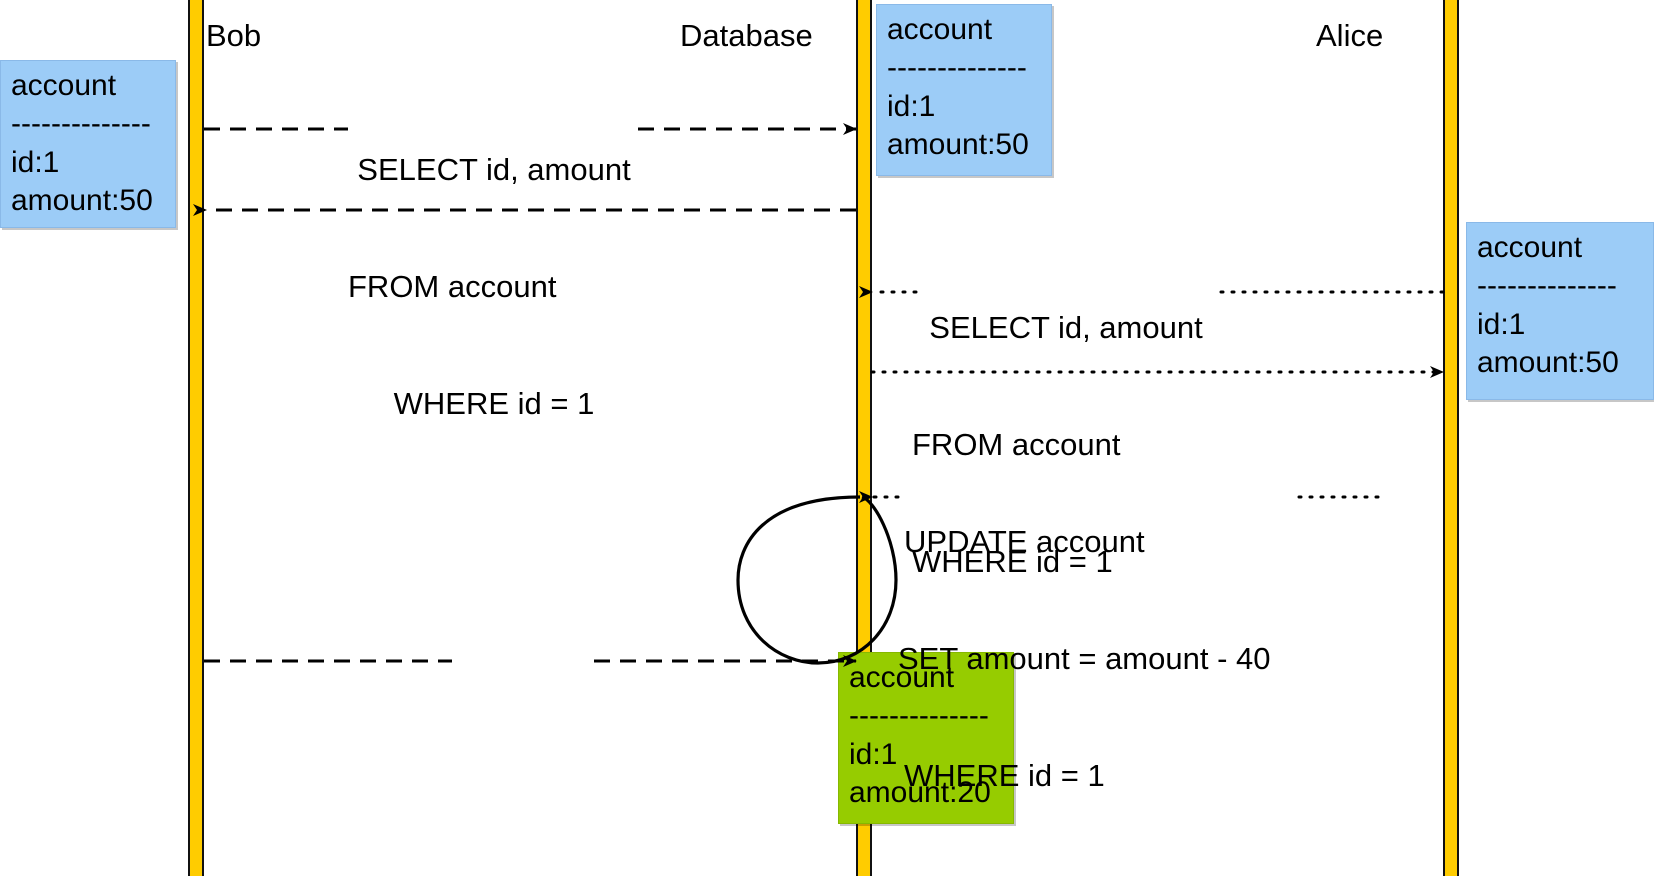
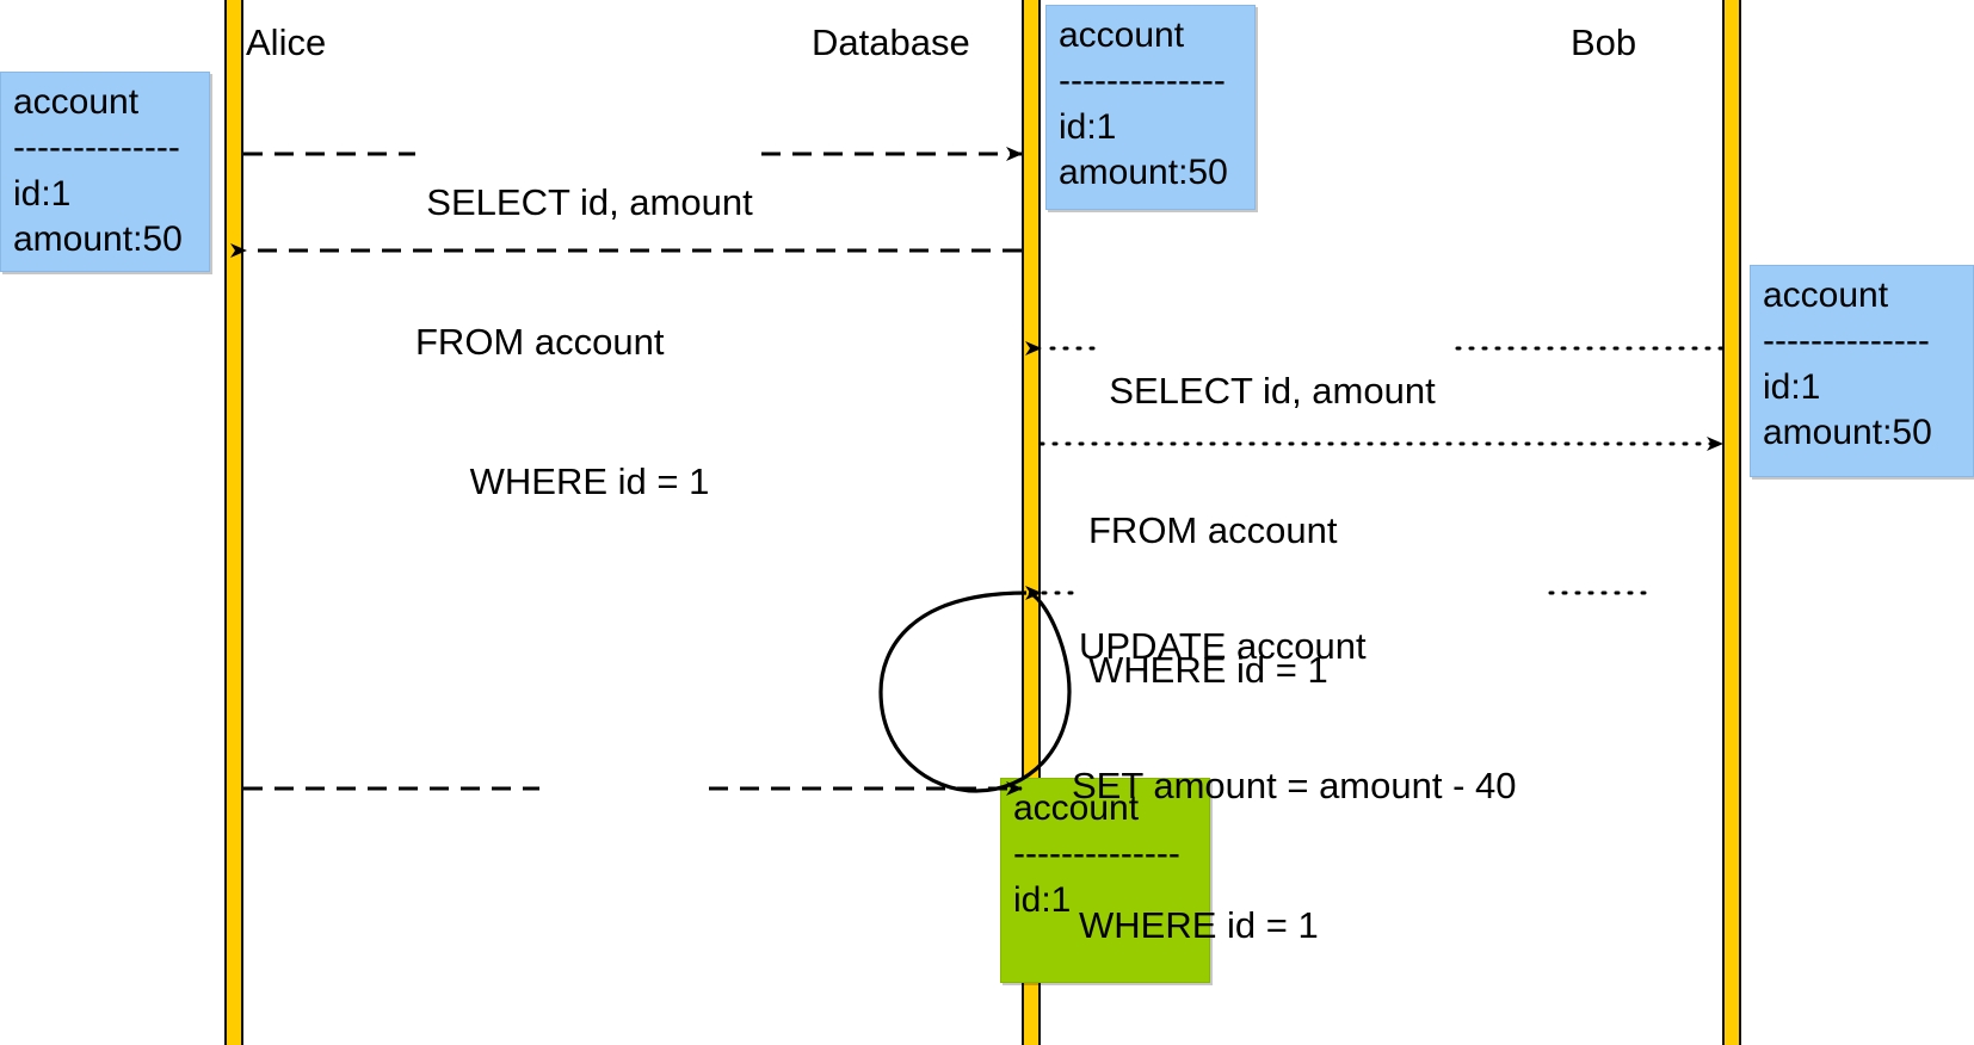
- Bob
+ Alice
  Database
- Alice
+ Bob
  account
  --------------
  id:1
  amount:50
  account
  --------------
  id:1
  amount:50
  account
  --------------
  id:1
  amount:50
  account
  --------------
  id:1
- amount:20
  SELECT id, amount
  FROM account
  WHERE id = 1
  SELECT id, amount
  FROM account
  WHERE id = 1
  UPDATE account
  SET amount = amount - 40
  WHERE id = 1
